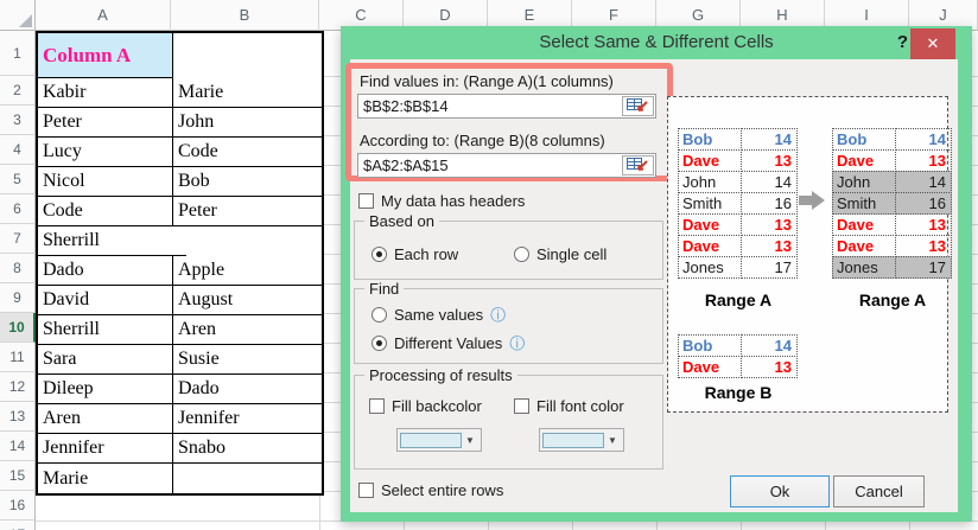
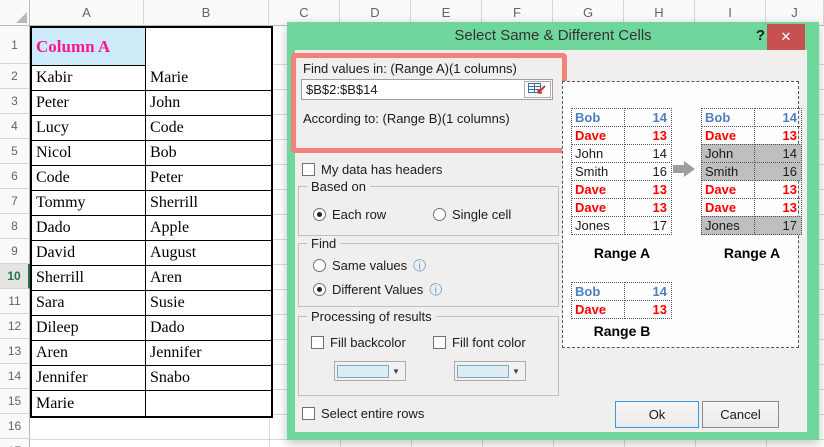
  A
  B
  C
  D
  E
  F
  G
  H
  I
  J
  1
  2
  3
  4
  5
  6
  7
  8
  9
  10
  11
  12
  13
  14
  15
  16
  Column A
  Kabir
  Marie
  Peter
  John
  Lucy
  Code
  Nicol
  Bob
  Code
  Peter
+ Tommy
  Sherrill
  Dado
  Apple
  David
  August
  Sherrill
  Aren
  Sara
  Susie
  Dileep
  Dado
  Aren
  Jennifer
  Jennifer
  Snabo
  Marie
  Select Same & Different Cells
  ?
  ✕
  Find values in: (Range A)(1 columns)
  $B$2:$B$14
- According to: (Range B)(8 columns)
+ According to: (Range B)(1 columns)
- $A$2:$A$15
  My data has headers
  Based on
  Each row
  Single cell
  Find
  Same values
  ⓘ
  Different Values
  ⓘ
  Processing of results
  Fill backcolor
  Fill font color
  ▼
  ▼
  Select entire rows
  Ok
  Cancel
  Bob
  14
  Dave
  13
  John
  14
  Smith
  16
  Dave
  13
  Dave
  13
  Jones
  17
  Bob
  14
  Dave
  13
  John
  14
  Smith
  16
  Dave
  13
  Dave
  13
  Jones
  17
  Range A
  Range A
  Bob
  14
  Dave
  13
  Range B
